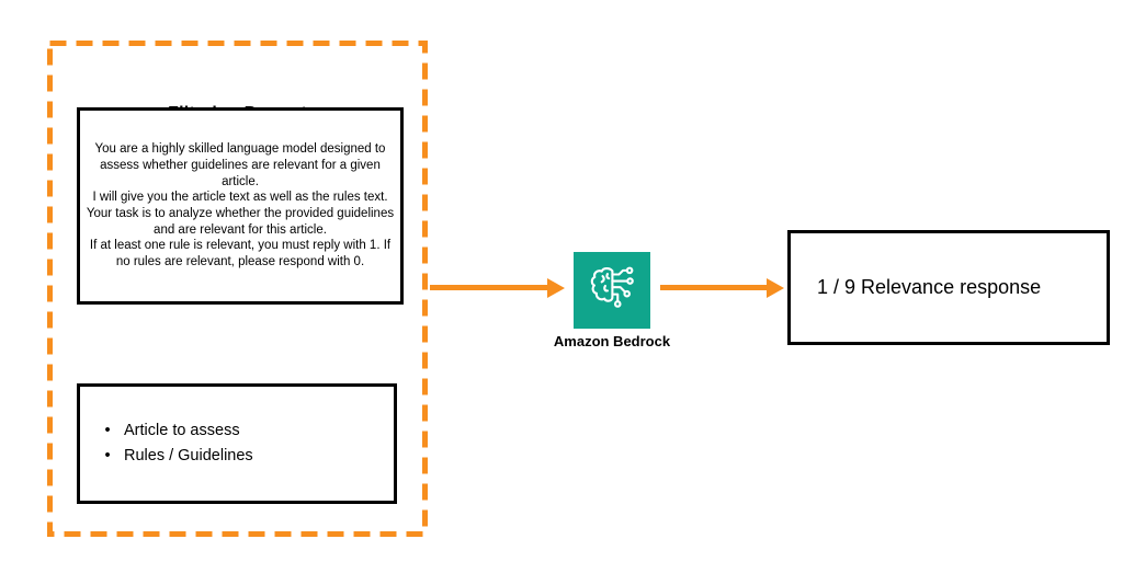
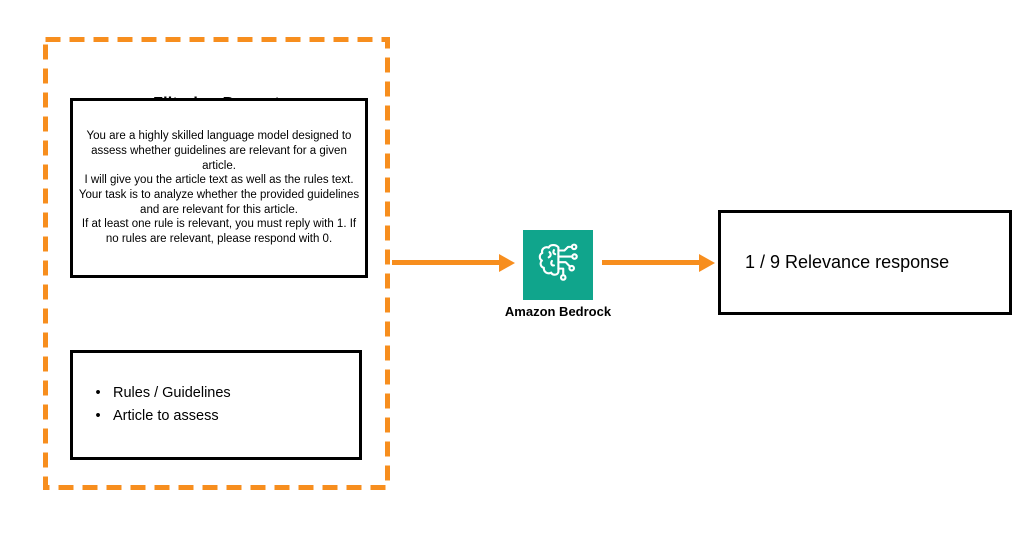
  You are a highly skilled language model designed to assess whether guidelines are relevant for a given article.
  I will give you the article text as well as the rules text. Your task is to analyze whether the provided guidelines and are relevant for this article.
  If at least one rule is relevant, you must reply with 1. If no rules are relevant, please respond with 0.
  •
- Article to assess
+ Rules / Guidelines
  •
- Rules / Guidelines
+ Article to assess
  Amazon Bedrock
  1 / 9 Relevance response
